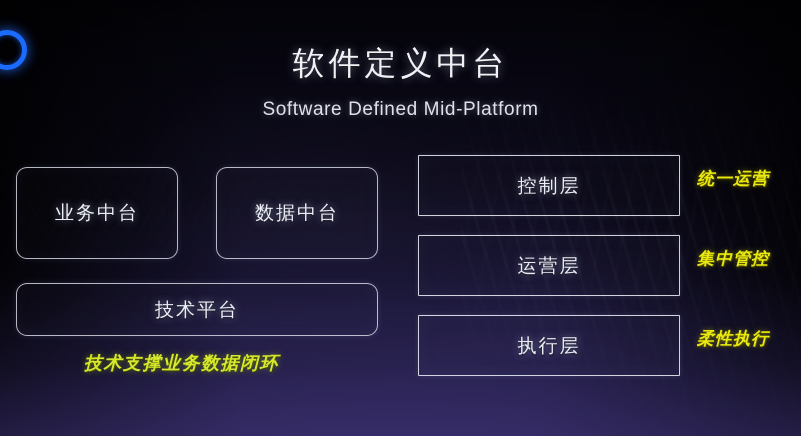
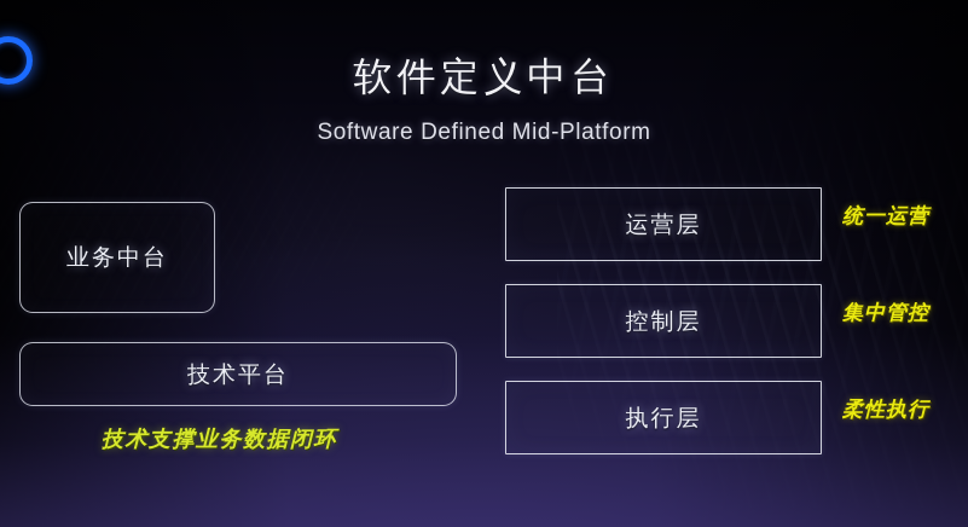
  软件定义中台
  Software Defined Mid-Platform
  业务中台
- 数据中台
  技术平台
  技术支撑业务数据闭环
- 控制层
+ 运营层
  统一运营
- 运营层
+ 控制层
  集中管控
  执行层
  柔性执行
